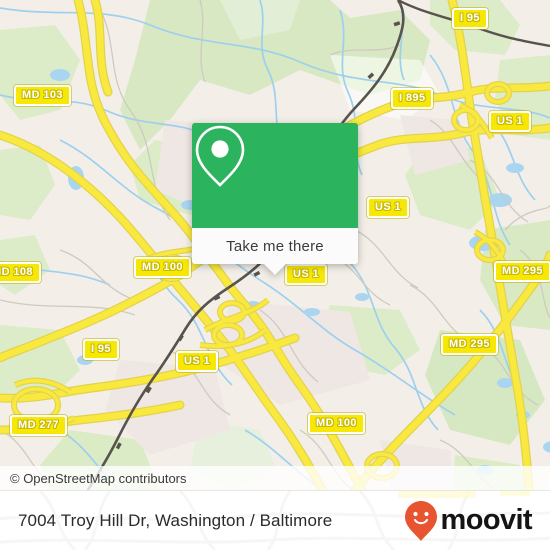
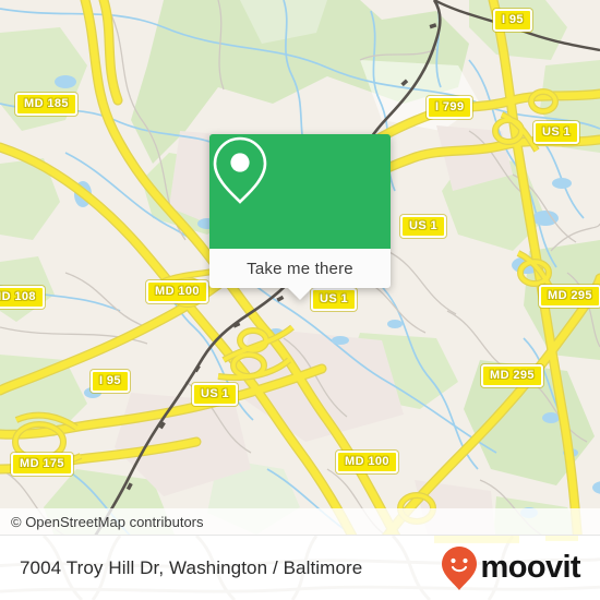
- MD 103
+ MD 185
  I 95
- I 895
+ I 799
  US 1
  D 108
  MD 100
  US 1
  MD 295
  US 1
  MD 295
  I 95
  US 1
- MD 277
+ MD 175
  MD 100
  Take me there
  © OpenStreetMap contributors
  7004 Troy Hill Dr, Washington / Baltimore
  moovit
